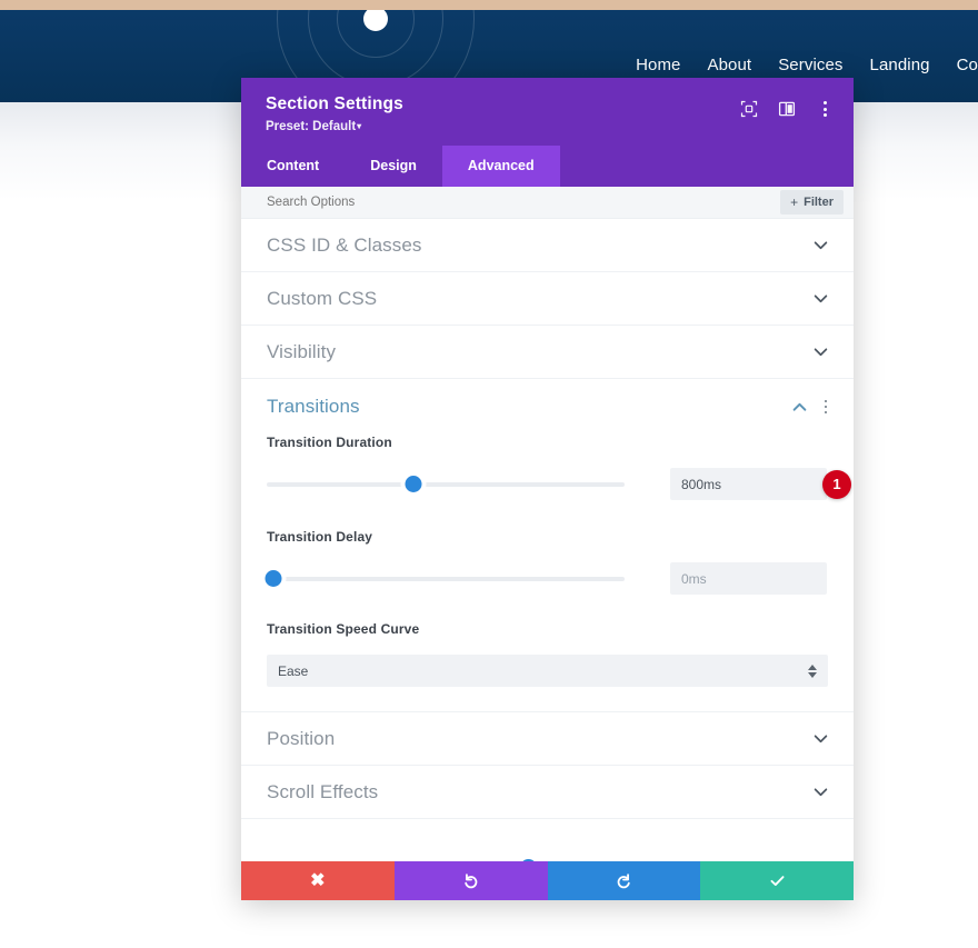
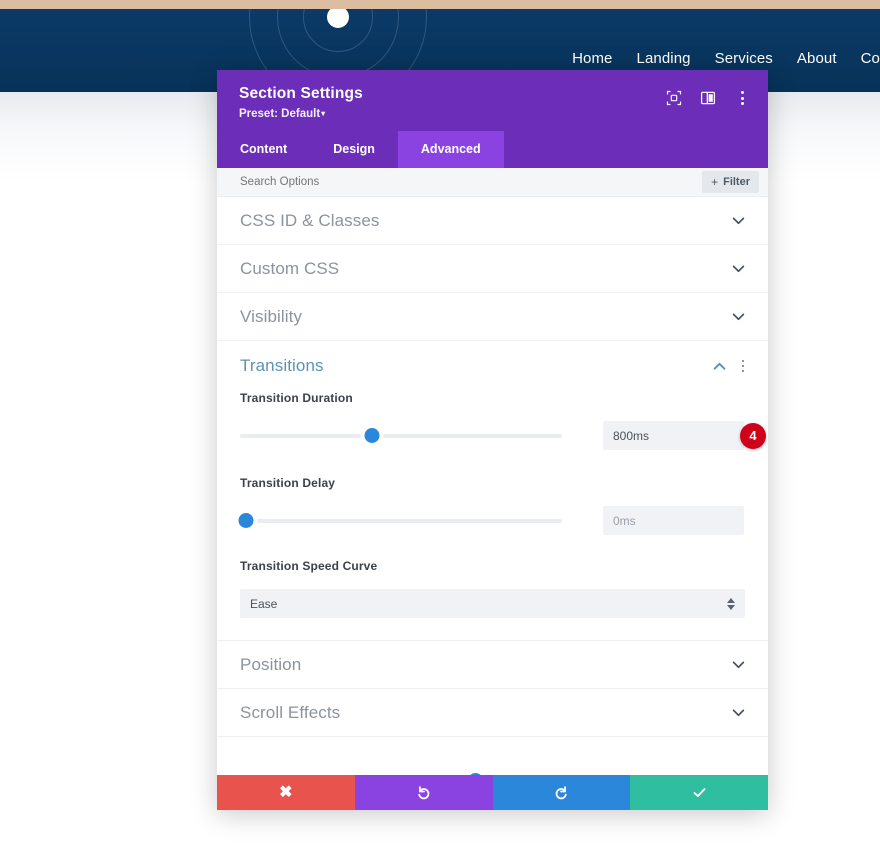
  Home
- About
+ Landing
  Services
- Landing
+ About
  Co
  Section Settings
  Preset: Default▾
  Content
  Design
  Advanced
  Search Options
  +
  Filter
  CSS ID & Classes
  Custom CSS
  Visibility
  Transitions
  Transition Duration
  800ms
- 1
+ 4
  Transition Delay
  0ms
  Transition Speed Curve
  Ease
  Position
  Scroll Effects
  ✖
